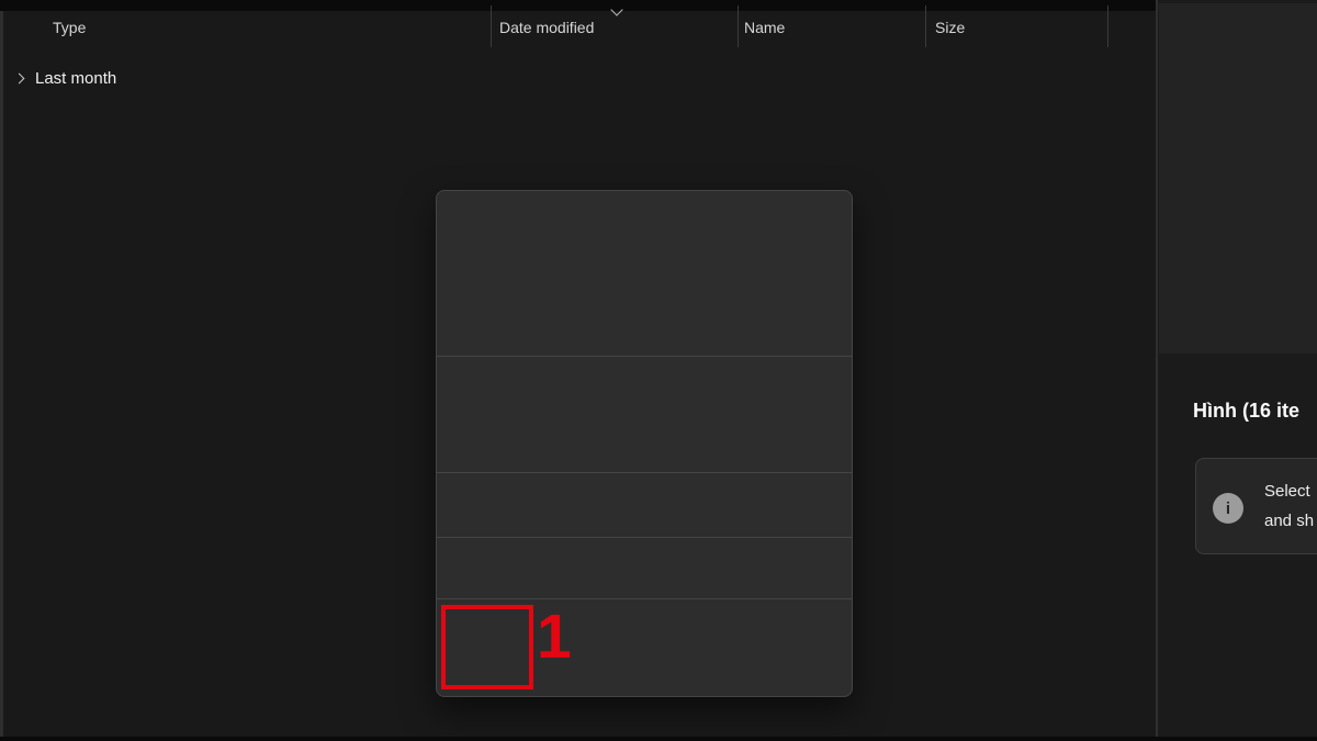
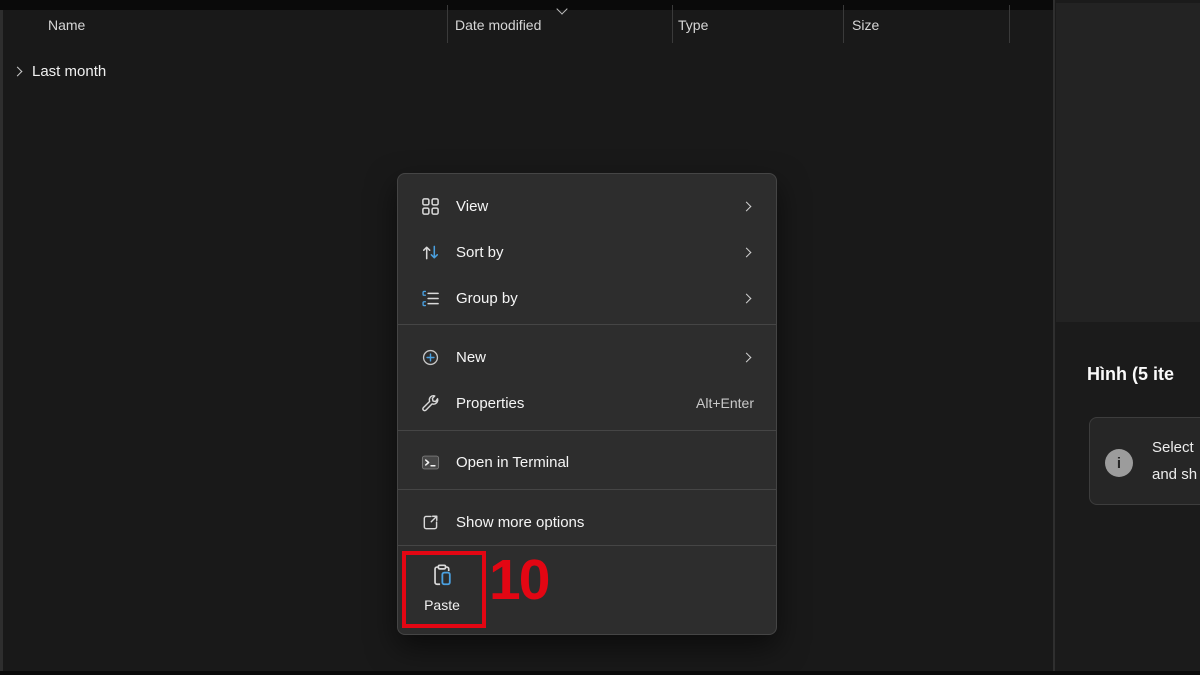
- Type
+ Name
  Date modified
- Name
+ Type
  Size
  Last month
- Hình (16 ite
+ Hình (5 ite
  i
  Select
  and sh
+ View
+ Sort by
+ Group by
+ New
+ Properties
+ Alt+Enter
+ Open in Terminal
+ Show more options
+ Paste
- 1
+ 10
